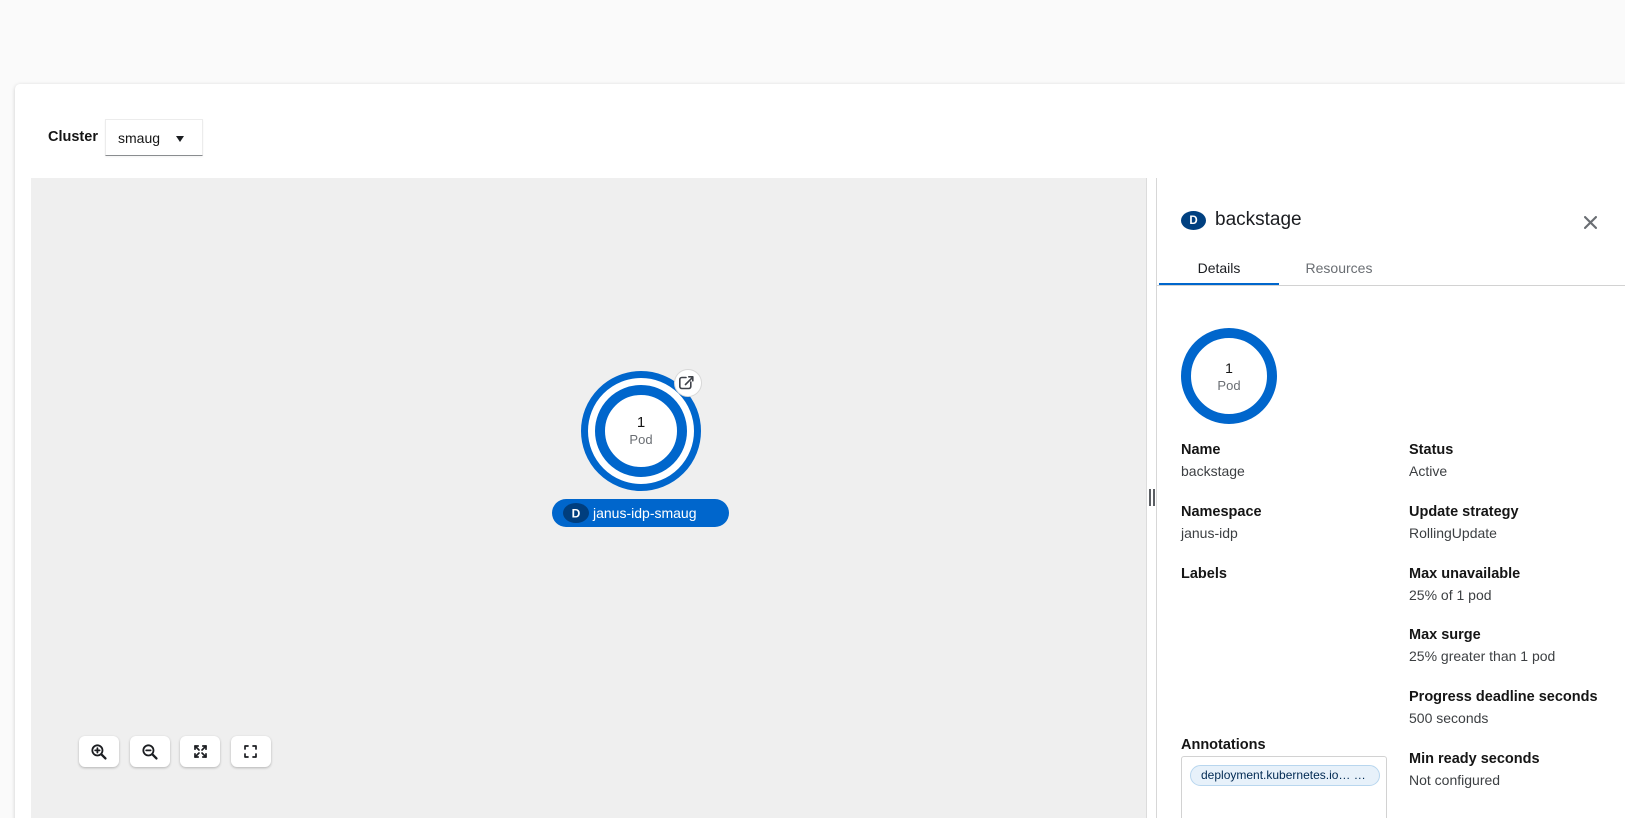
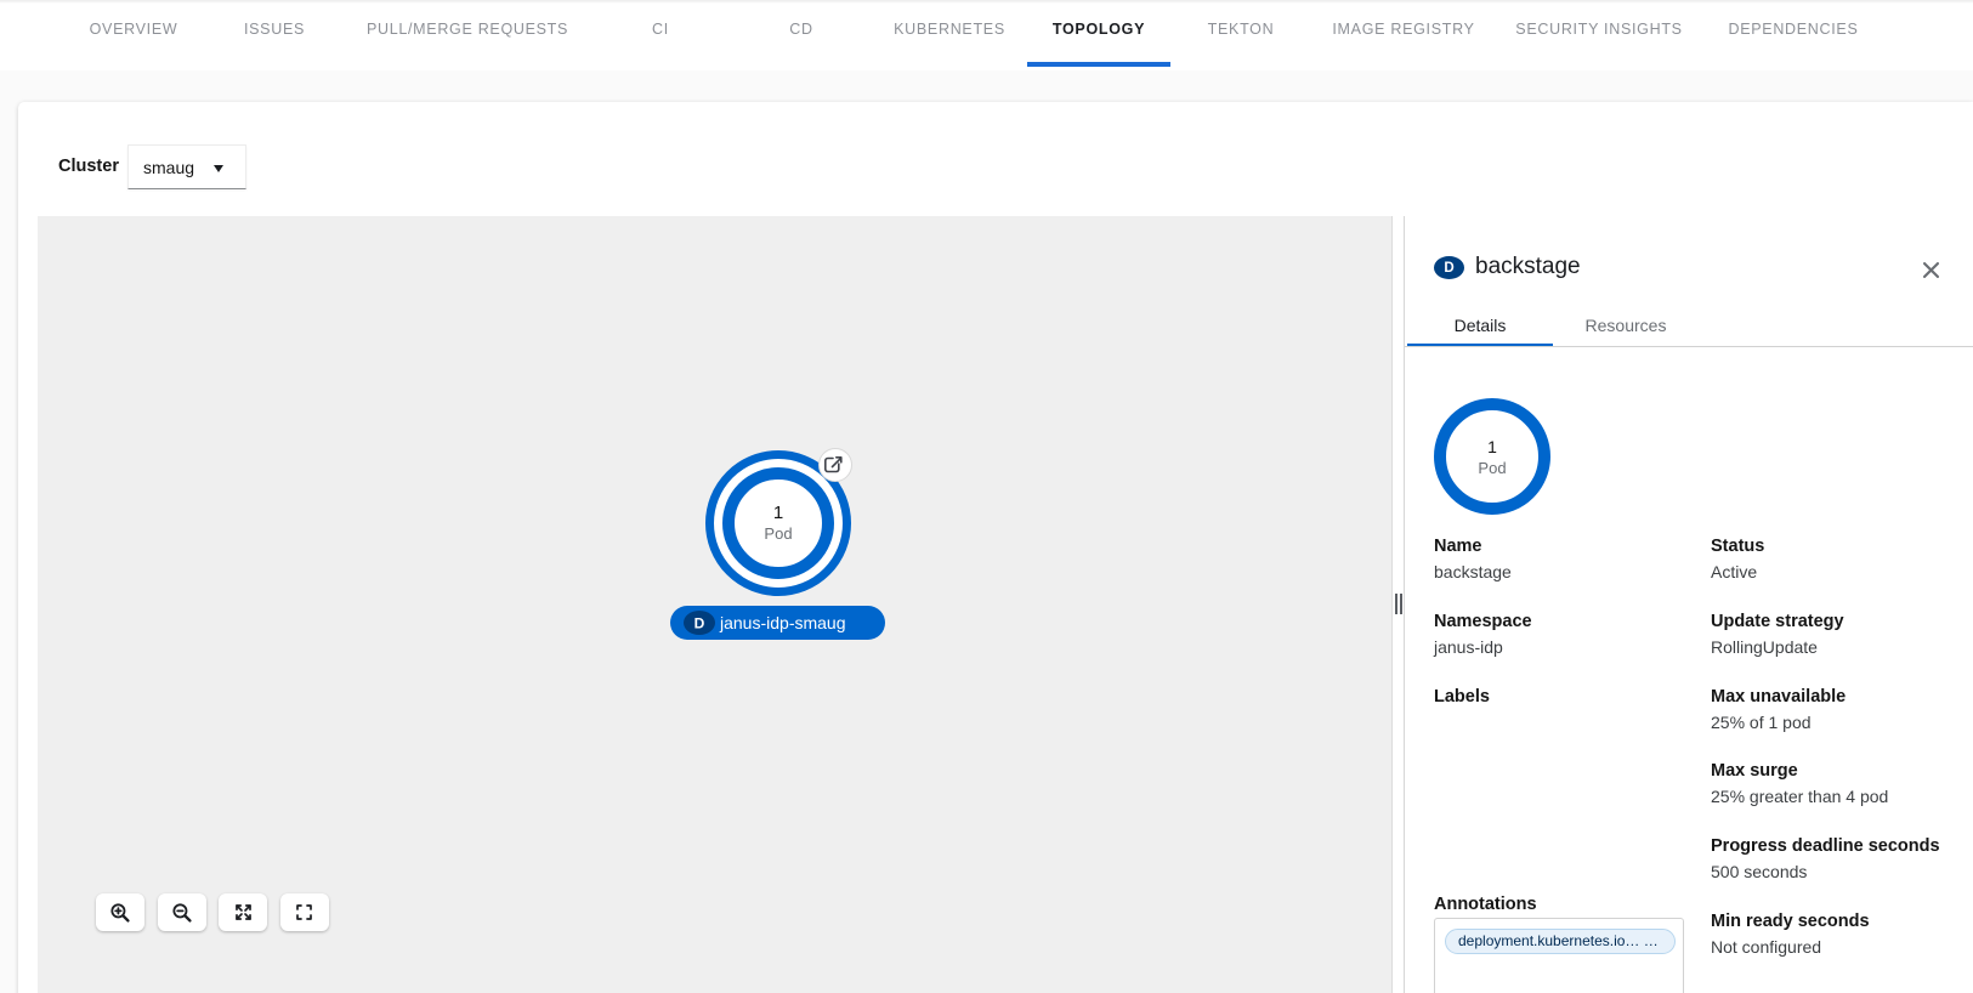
+ OVERVIEW
+ ISSUES
+ PULL/MERGE REQUESTS
+ CI
+ CD
+ KUBERNETES
+ TOPOLOGY
+ TEKTON
+ IMAGE REGISTRY
+ SECURITY INSIGHTS
+ DEPENDENCIES
  Cluster
  smaug
  1
  Pod
  D
  janus-idp-smaug
  D
  backstage
  Details
  Resources
  1
  Pod
  Name
  backstage
  Namespace
  janus-idp
  Labels
  Annotations
  deployment.kubernetes.io… =1…
  Status
  Active
  Update strategy
  RollingUpdate
  Max unavailable
  25% of 1 pod
  Max surge
- 25% greater than 1 pod
+ 25% greater than 4 pod
  Progress deadline seconds
  500 seconds
  Min ready seconds
  Not configured
